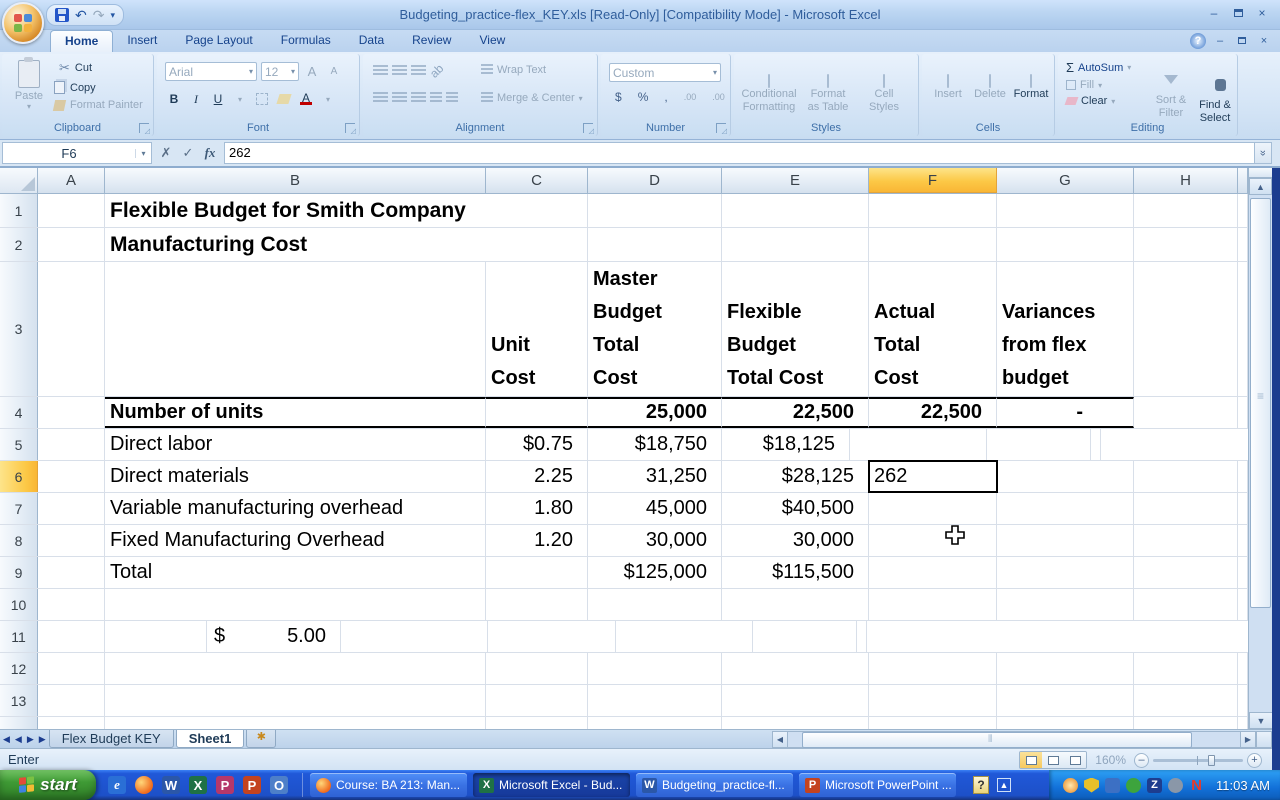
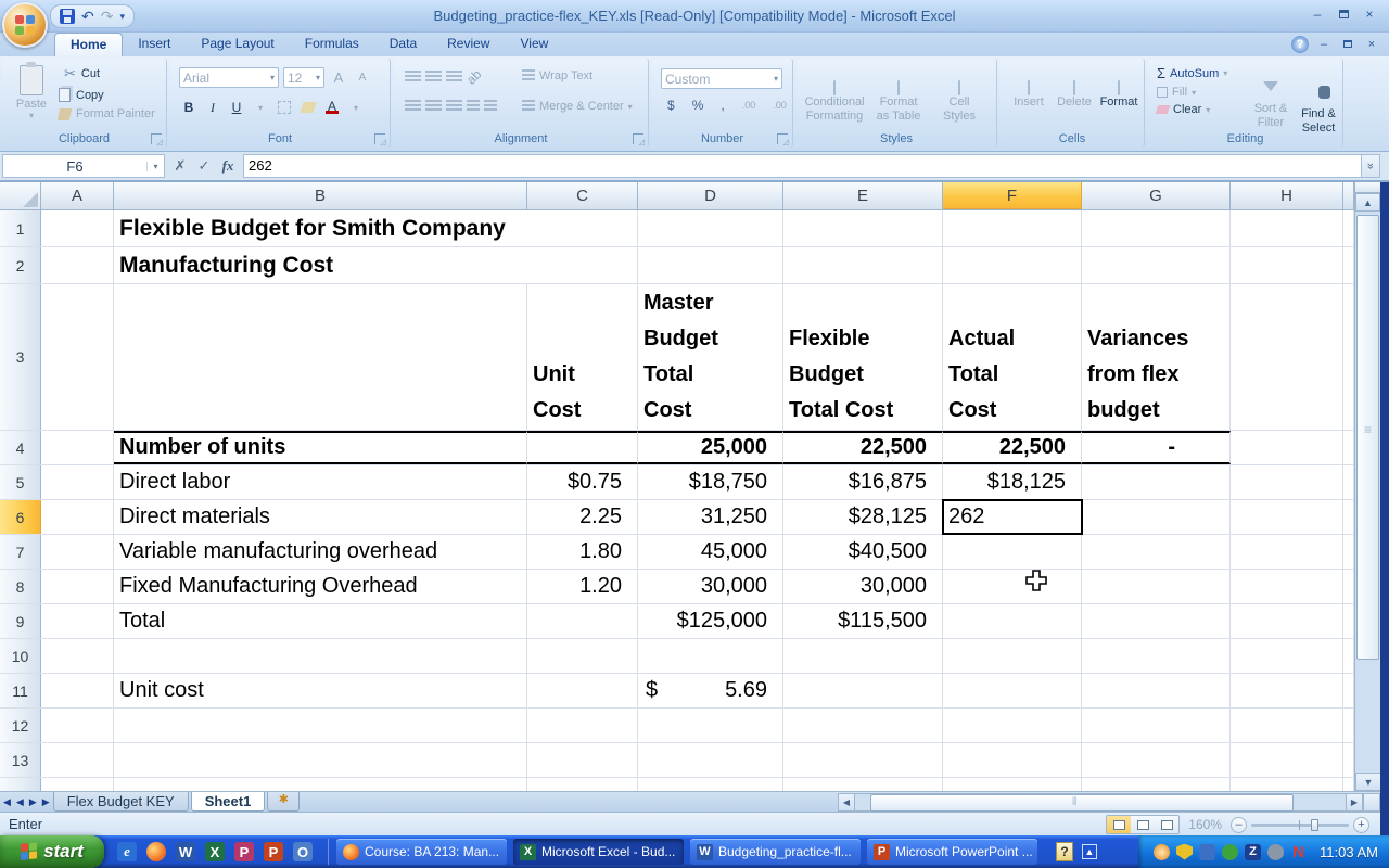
  ↶
  ↷
  ▾
  Budgeting_practice-flex_KEY.xls [Read-Only] [Compatibility Mode] - Microsoft Excel
  –
  ×
  Home
  Insert
  Page Layout
  Formulas
  Data
  Review
  View
  ?
  –
  ×
  Paste
  ▾
  ✂
  Cut
  Copy
  Format Painter
  Clipboard
  Arial
  ▾
  12
  ▾
  A
  A
  B
  I
  U
  ▾
  A
  ▾
  Font
  Wrap Text
  Merge & Center
  ▾
  Alignment
  Custom
  ▾
  $
  %
  ,
  .00
  .00
  Number
  Conditional
  Formatting
  Format
  as Table
  Cell
  Styles
  Styles
  Insert
  Delete
  Format
  Cells
  Σ
  AutoSum
  ▾
  Fill
  ▾
  Clear
  ▾
  Sort &
  Filter
  Find &
  Select
  Editing
  F6
  ▾
  ✗
  ✓
  fx
  262
  A
  B
  C
  D
  E
  F
  G
  H
  1
  Flexible Budget for Smith Company
  2
  Manufacturing Cost
  3
  Unit
  Cost
  Master
  Budget
  Total
  Cost
  Flexible
  Budget
  Total Cost
  Actual
  Total
  Cost
  Variances
  from flex
  budget
  4
  Number of units
  25,000
  22,500
  22,500
  -
  5
  Direct labor
  $0.75
  $18,750
+ $16,875
  $18,125
  6
  Direct materials
  2.25
  31,250
  $28,125
  262
  7
  Variable manufacturing overhead
  1.80
  45,000
  $40,500
  8
  Fixed Manufacturing Overhead
  1.20
  30,000
  30,000
  9
  Total
  $125,000
  $115,500
  10
  11
+ Unit cost
  $
- 5.00
+ 5.69
  12
  13
  ▲
  ▼
  ◀
  ◀
  ▶
  ▶
  Flex Budget KEY
  Sheet1
  ✱
  ◀
  ▶
  Enter
  160%
  –
  +
  start
  e
  W
  X
  P
  P
  O
  Course: BA 213: Man...
  X
  Microsoft Excel - Bud...
  W
  Budgeting_practice-fl...
  P
  Microsoft PowerPoint ...
  ?
  ▲
  Z
  N
  11:03 AM
